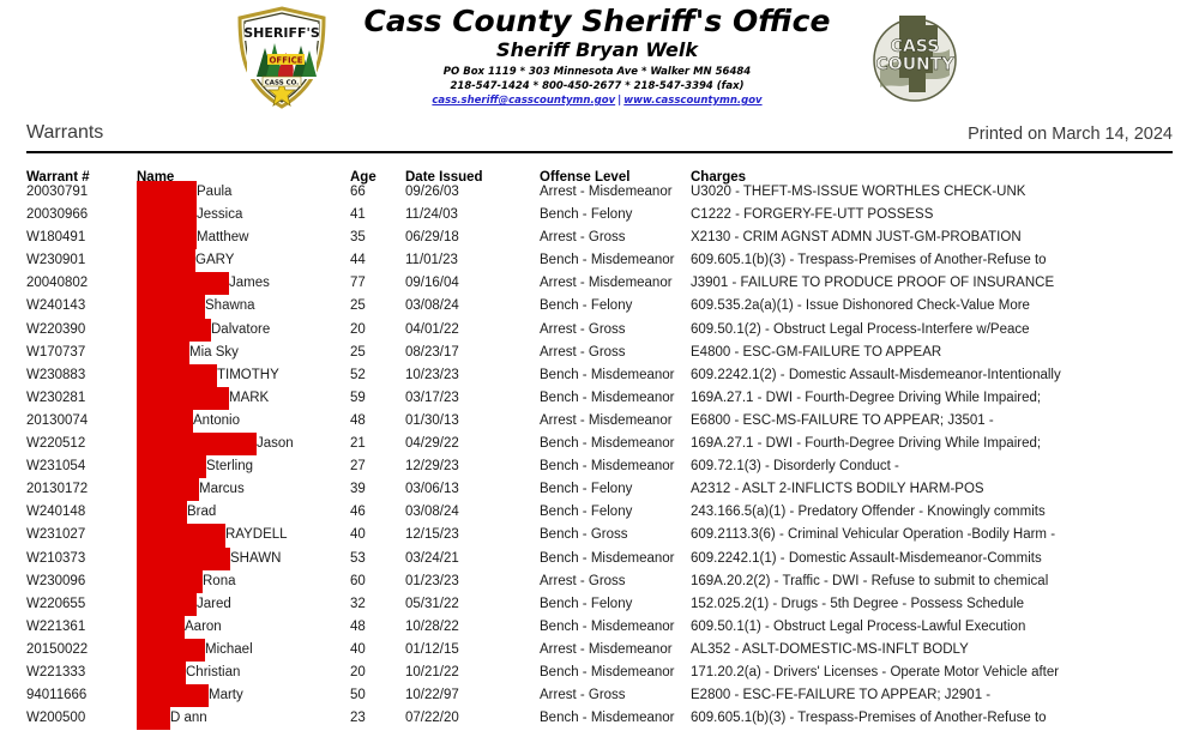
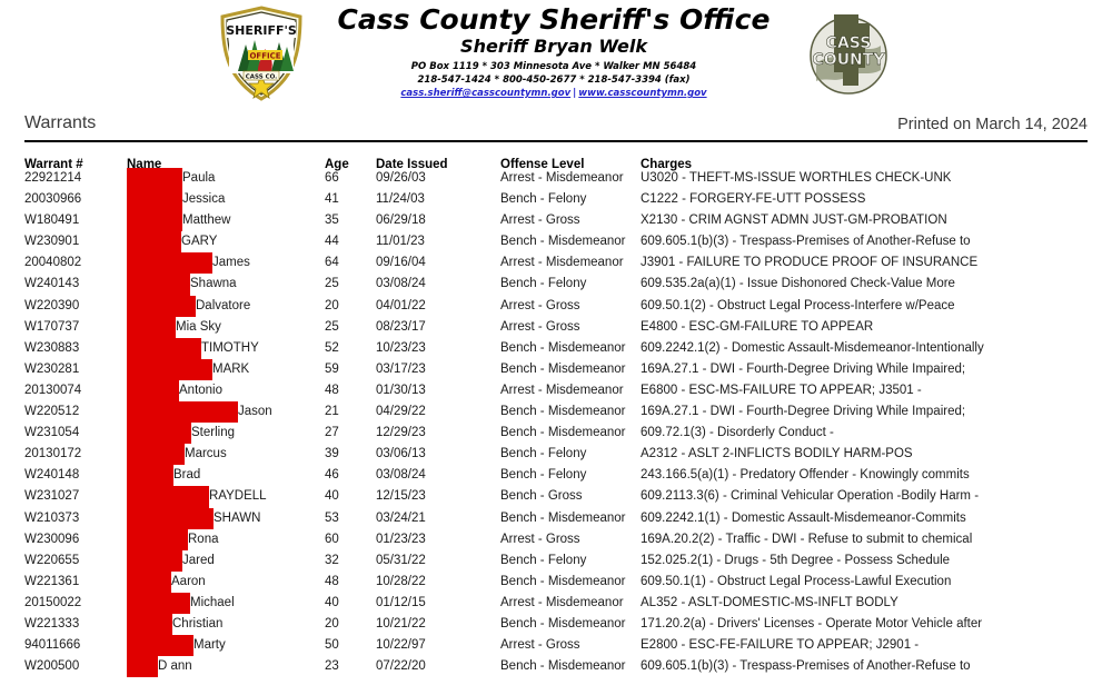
  SHERIFF'S
  OFFICE
  Cass County Sheriff's Office
  Sheriff Bryan Welk
  PO Box 1119 * 303 Minnesota Ave * Walker MN 56484
  218-547-1424 * 800-450-2677 * 218-547-3394 (fax)
  cass.sheriff@casscountymn.gov | www.casscountymn.gov
  CASS
  COUNTY
  Warrants
  Printed on March 14, 2024
  Warrant #
  Name
  Age
  Date Issued
  Offense Level
  Charges
- 20030791
+ 22921214
  Paula
  66
  09/26/03
  Arrest - Misdemeanor
  U3020 - THEFT-MS-ISSUE WORTHLES CHECK-UNK
  20030966
  Jessica
  41
  11/24/03
  Bench - Felony
  C1222 - FORGERY-FE-UTT POSSESS
  W180491
  Matthew
  35
  06/29/18
  Arrest - Gross
  X2130 - CRIM AGNST ADMN JUST-GM-PROBATION
  W230901
  GARY
  44
  11/01/23
  Bench - Misdemeanor
  609.605.1(b)(3) - Trespass-Premises of Another-Refuse to
  20040802
  James
- 77
+ 64
  09/16/04
  Arrest - Misdemeanor
  J3901 - FAILURE TO PRODUCE PROOF OF INSURANCE
  W240143
  Shawna
  25
  03/08/24
  Bench - Felony
  609.535.2a(a)(1) - Issue Dishonored Check-Value More
  W220390
  Dalvatore
  20
  04/01/22
  Arrest - Gross
  609.50.1(2) - Obstruct Legal Process-Interfere w/Peace
  W170737
  Mia Sky
  25
  08/23/17
  Arrest - Gross
  E4800 - ESC-GM-FAILURE TO APPEAR
  W230883
  TIMOTHY
  52
  10/23/23
  Bench - Misdemeanor
  609.2242.1(2) - Domestic Assault-Misdemeanor-Intentionally
  W230281
  MARK
  59
  03/17/23
  Bench - Misdemeanor
  169A.27.1 - DWI - Fourth-Degree Driving While Impaired;
  20130074
  Antonio
  48
  01/30/13
  Arrest - Misdemeanor
  E6800 - ESC-MS-FAILURE TO APPEAR; J3501 -
  W220512
  Jason
  21
  04/29/22
  Bench - Misdemeanor
  169A.27.1 - DWI - Fourth-Degree Driving While Impaired;
  W231054
  Sterling
  27
  12/29/23
  Bench - Misdemeanor
  609.72.1(3) - Disorderly Conduct -
  20130172
  Marcus
  39
  03/06/13
  Bench - Felony
  A2312 - ASLT 2-INFLICTS BODILY HARM-POS
  W240148
  Brad
  46
  03/08/24
  Bench - Felony
  243.166.5(a)(1) - Predatory Offender - Knowingly commits
  W231027
  RAYDELL
  40
  12/15/23
  Bench - Gross
  609.2113.3(6) - Criminal Vehicular Operation -Bodily Harm -
  W210373
  SHAWN
  53
  03/24/21
  Bench - Misdemeanor
  609.2242.1(1) - Domestic Assault-Misdemeanor-Commits
  W230096
  Rona
  60
  01/23/23
  Arrest - Gross
  169A.20.2(2) - Traffic - DWI - Refuse to submit to chemical
  W220655
  Jared
  32
  05/31/22
  Bench - Felony
  152.025.2(1) - Drugs - 5th Degree - Possess Schedule
  W221361
  Aaron
  48
  10/28/22
  Bench - Misdemeanor
  609.50.1(1) - Obstruct Legal Process-Lawful Execution
  20150022
  Michael
  40
  01/12/15
  Arrest - Misdemeanor
  AL352 - ASLT-DOMESTIC-MS-INFLT BODLY
  W221333
  Christian
  20
  10/21/22
  Bench - Misdemeanor
  171.20.2(a) - Drivers' Licenses - Operate Motor Vehicle after
  94011666
  Marty
  50
  10/22/97
  Arrest - Gross
  E2800 - ESC-FE-FAILURE TO APPEAR; J2901 -
  W200500
  D ann
  23
  07/22/20
  Bench - Misdemeanor
  609.605.1(b)(3) - Trespass-Premises of Another-Refuse to
